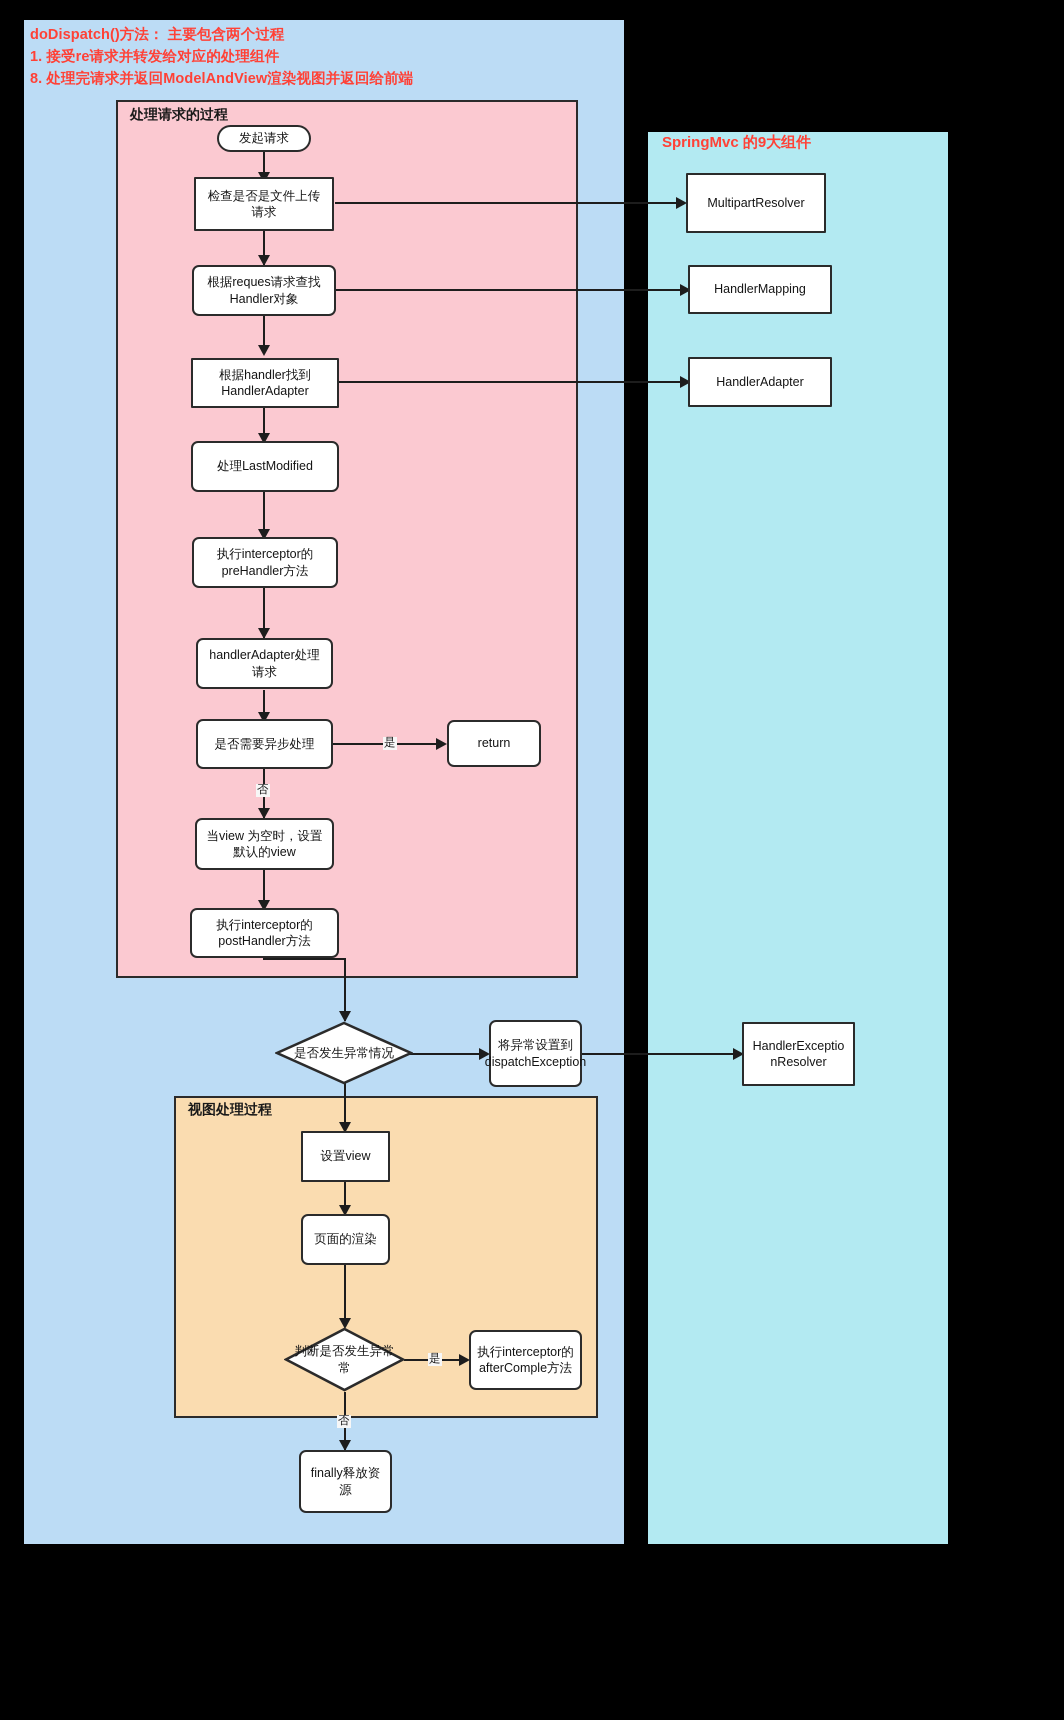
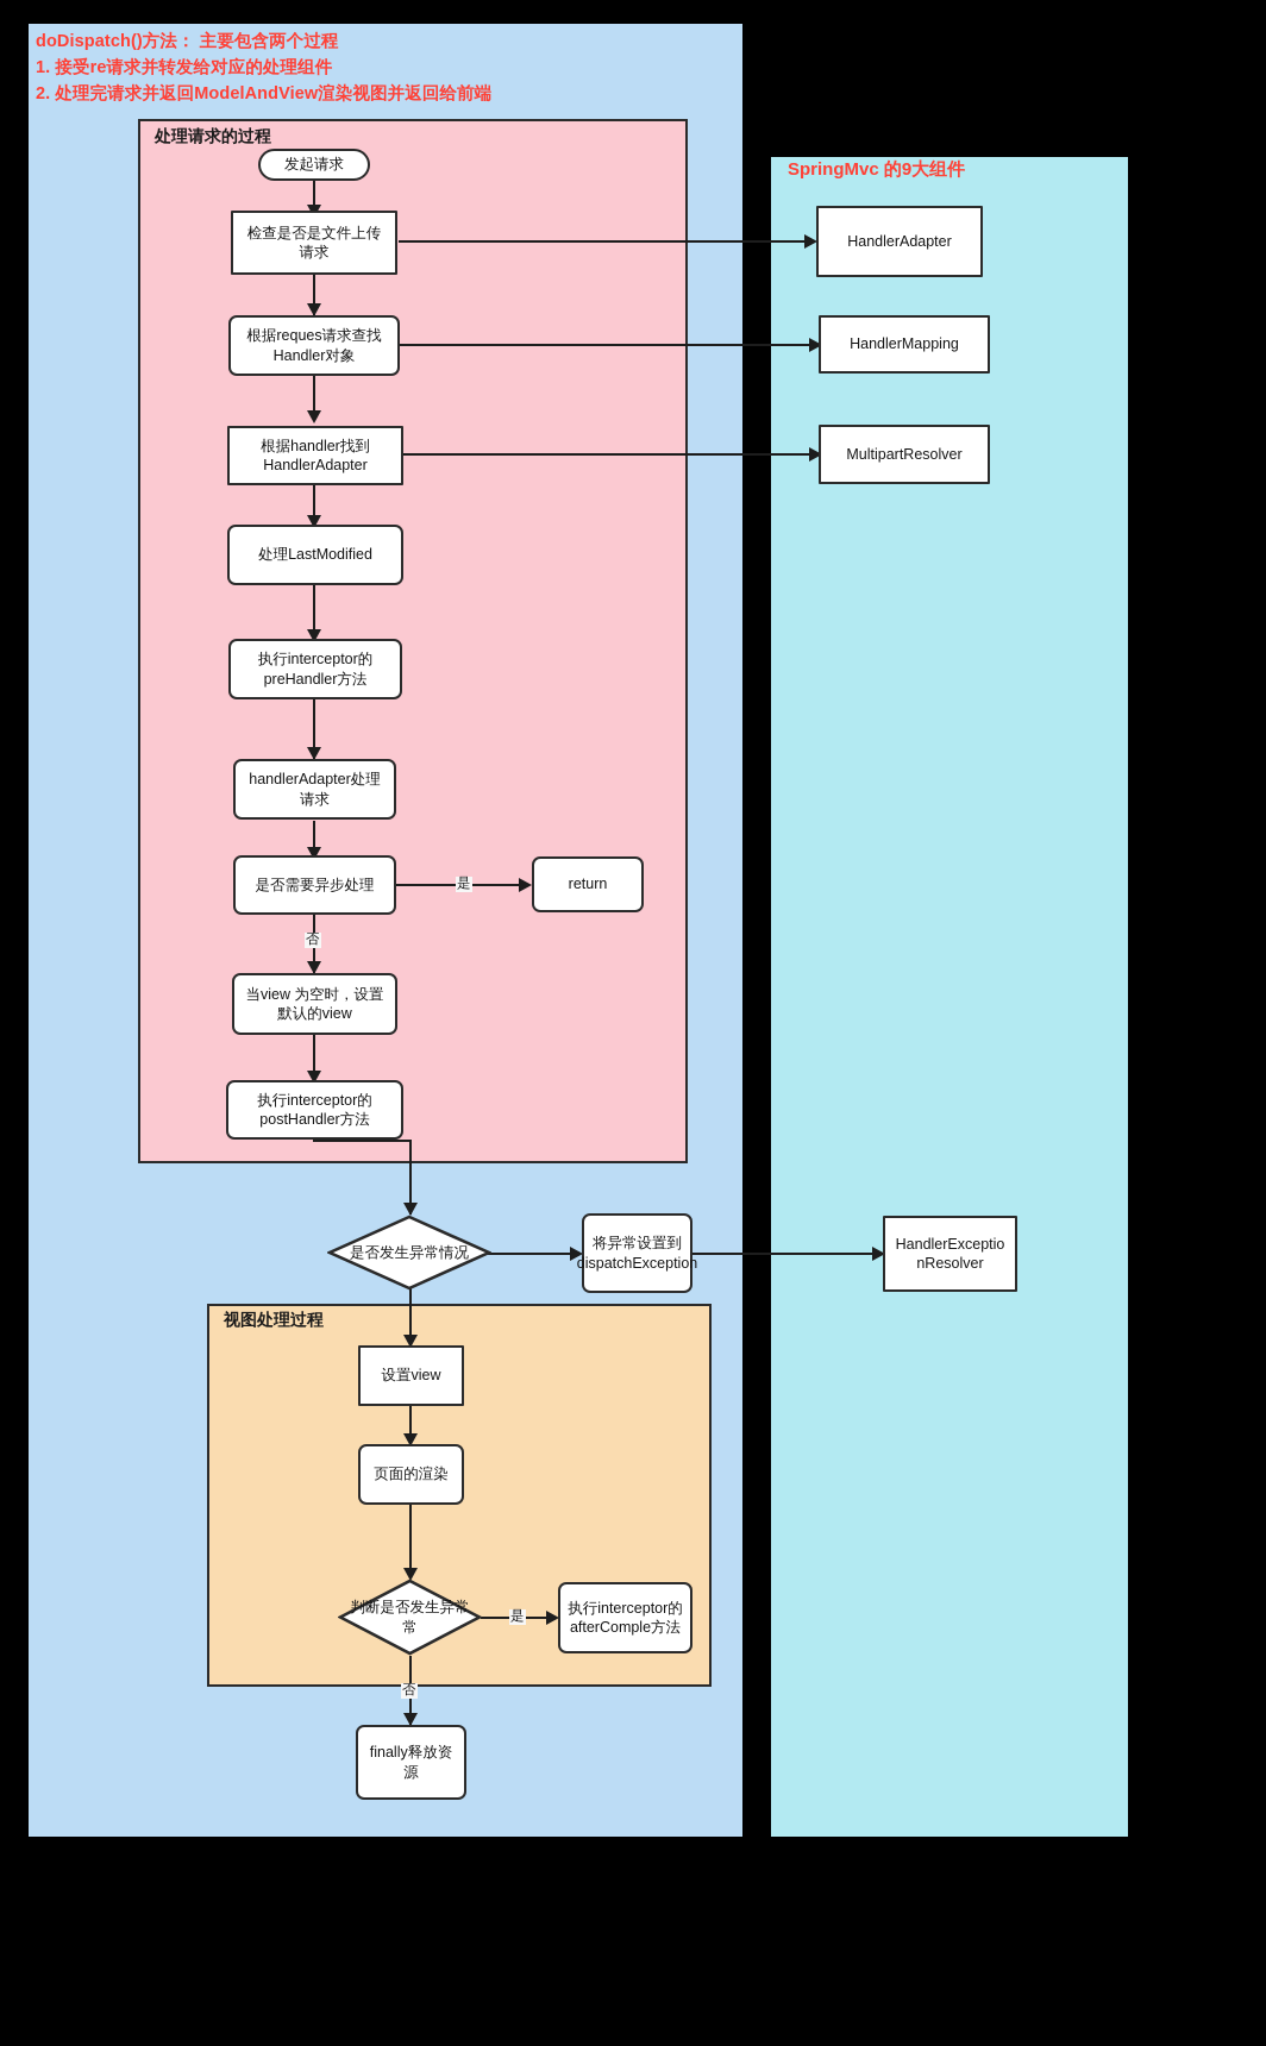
  doDispatch()方法： 主要包含两个过程
  1. 接受re请求并转发给对应的处理组件
- 8. 处理完请求并返回ModelAndView渲染视图并返回给前端
+ 2. 处理完请求并返回ModelAndView渲染视图并返回给前端
  处理请求的过程
  视图处理过程
  SpringMvc 的9大组件
  是
  否
  是
  否
  发起请求
  检查是否是文件上传请求
  根据reques请求查找Handler对象
  根据handler找到HandlerAdapter
  处理LastModified
  执行interceptor的preHandler方法
  handlerAdapter处理请求
  是否需要异步处理
  return
  当view 为空时，设置默认的view
  执行interceptor的postHandler方法
  是否发生异常情况
  将异常设置到dispatchException
  设置view
  页面的渲染
  判断是否发生异常常
  执行interceptor的afterComple方法
  finally释放资源
- MultipartResolver
+ HandlerAdapter
  HandlerMapping
- HandlerAdapter
+ MultipartResolver
  HandlerExceptio
  nResolver
